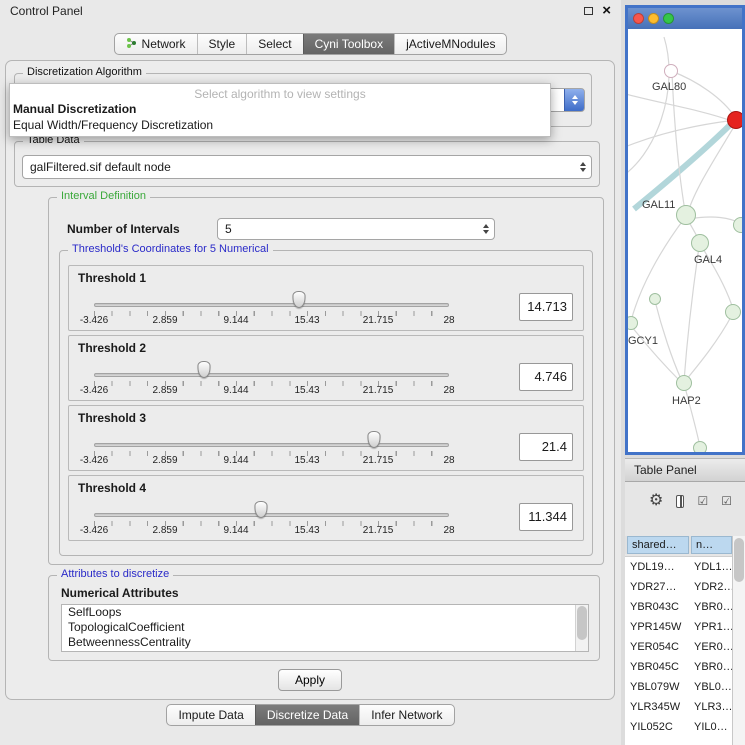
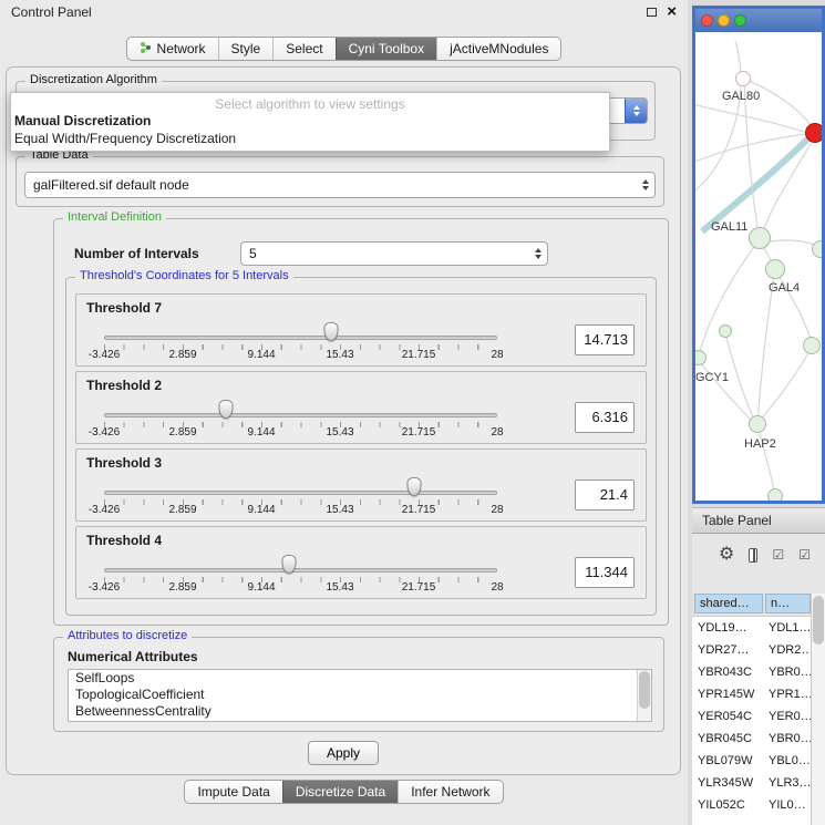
  Control Panel
  ×
  Network
  Style
  Select
  Cyni Toolbox
  jActiveMNodules
  Discretization Algorithm
  Select algorithm to view settings
  Manual Discretization
  Equal Width/Frequency Discretization
  Table Data
  galFiltered.sif default node
  Interval Definition
  Number of Intervals
  5
- Threshold's Coordinates for 5 Numerical
+ Threshold's Coordinates for 5 Intervals
- Threshold 1
+ Threshold 7
  -3.426
  2.859
  9.144
  15.43
  21.715
  28
  14.713
  Threshold 2
  -3.426
  2.859
  9.144
  15.43
  21.715
  28
- 4.746
+ 6.316
  Threshold 3
  -3.426
  2.859
  9.144
  15.43
  21.715
  28
  21.4
  Threshold 4
  -3.426
  2.859
  9.144
  15.43
  21.715
  28
  11.344
  Attributes to discretize
  Numerical Attributes
  SelfLoops
  TopologicalCoefficient
  BetweennessCentrality
  Apply
  Impute Data
  Discretize Data
  Infer Network
  GAL80
  GAL11
  GAL4
  GCY1
  HAP2
  Table Panel
  ⚙
  ☑
  ☑
  shared…
  n…
  YDL19…
  YDL1…
  YDR27…
  YDR2…
  YBR043C
  YBR0…
  YPR145W
  YPR1…
  YER054C
  YER0…
  YBR045C
  YBR0…
  YBL079W
  YBL0…
  YLR345W
  YLR3…
  YIL052C
  YIL0…
